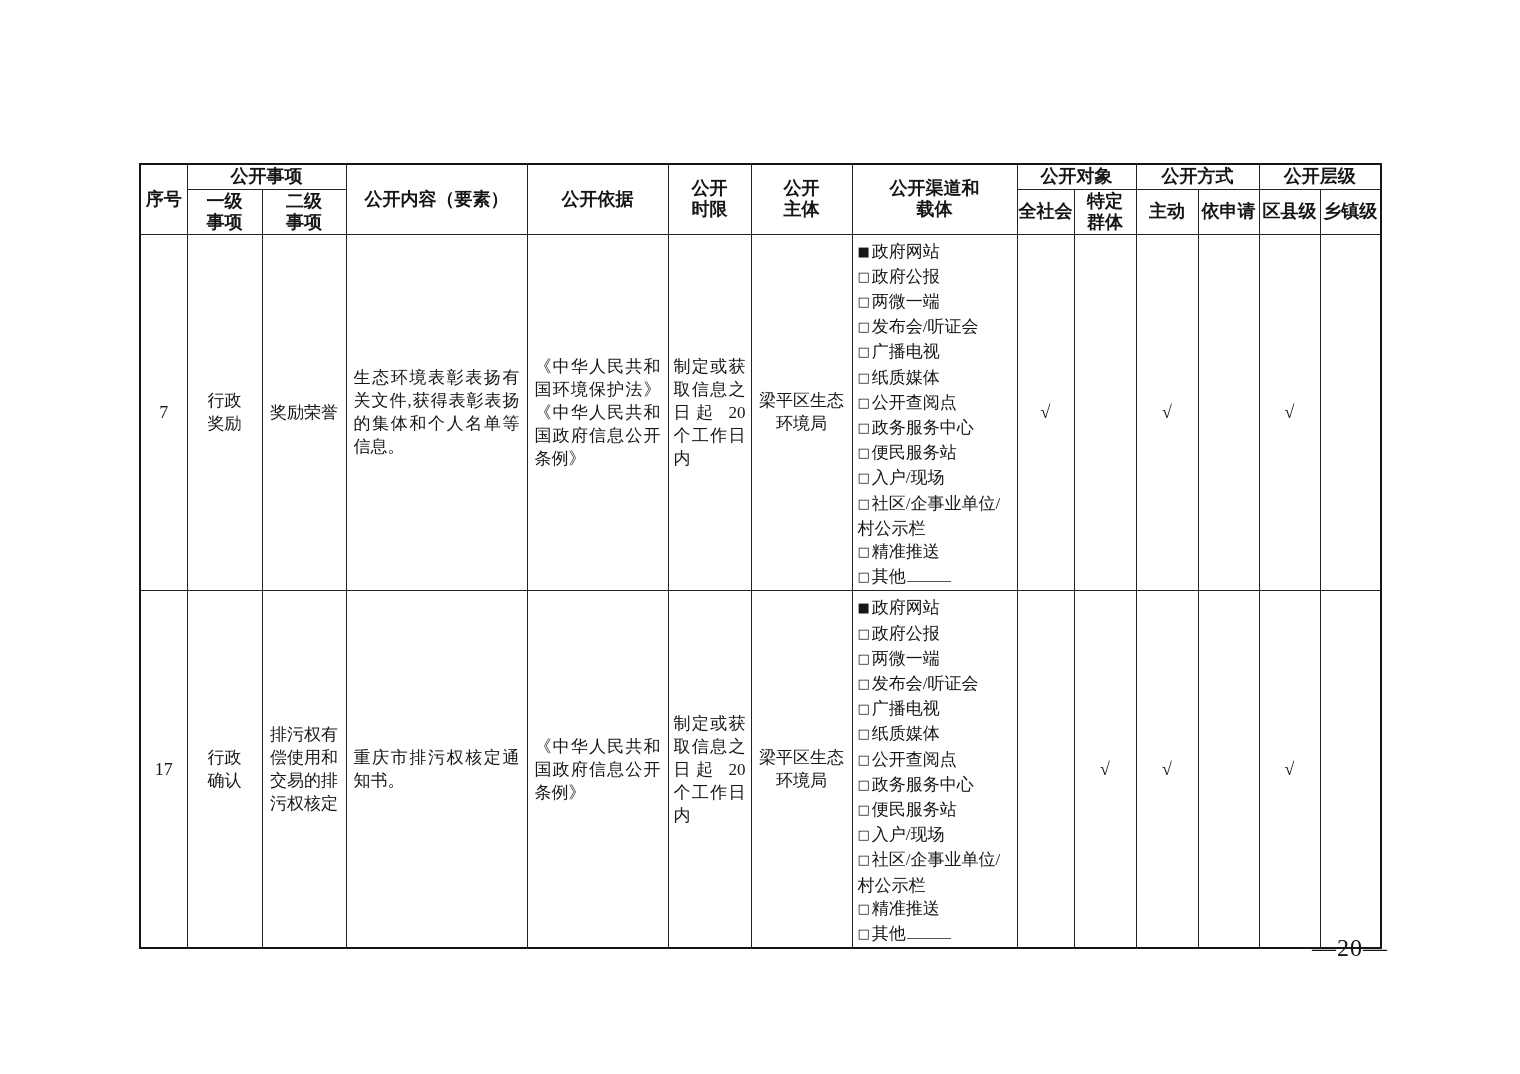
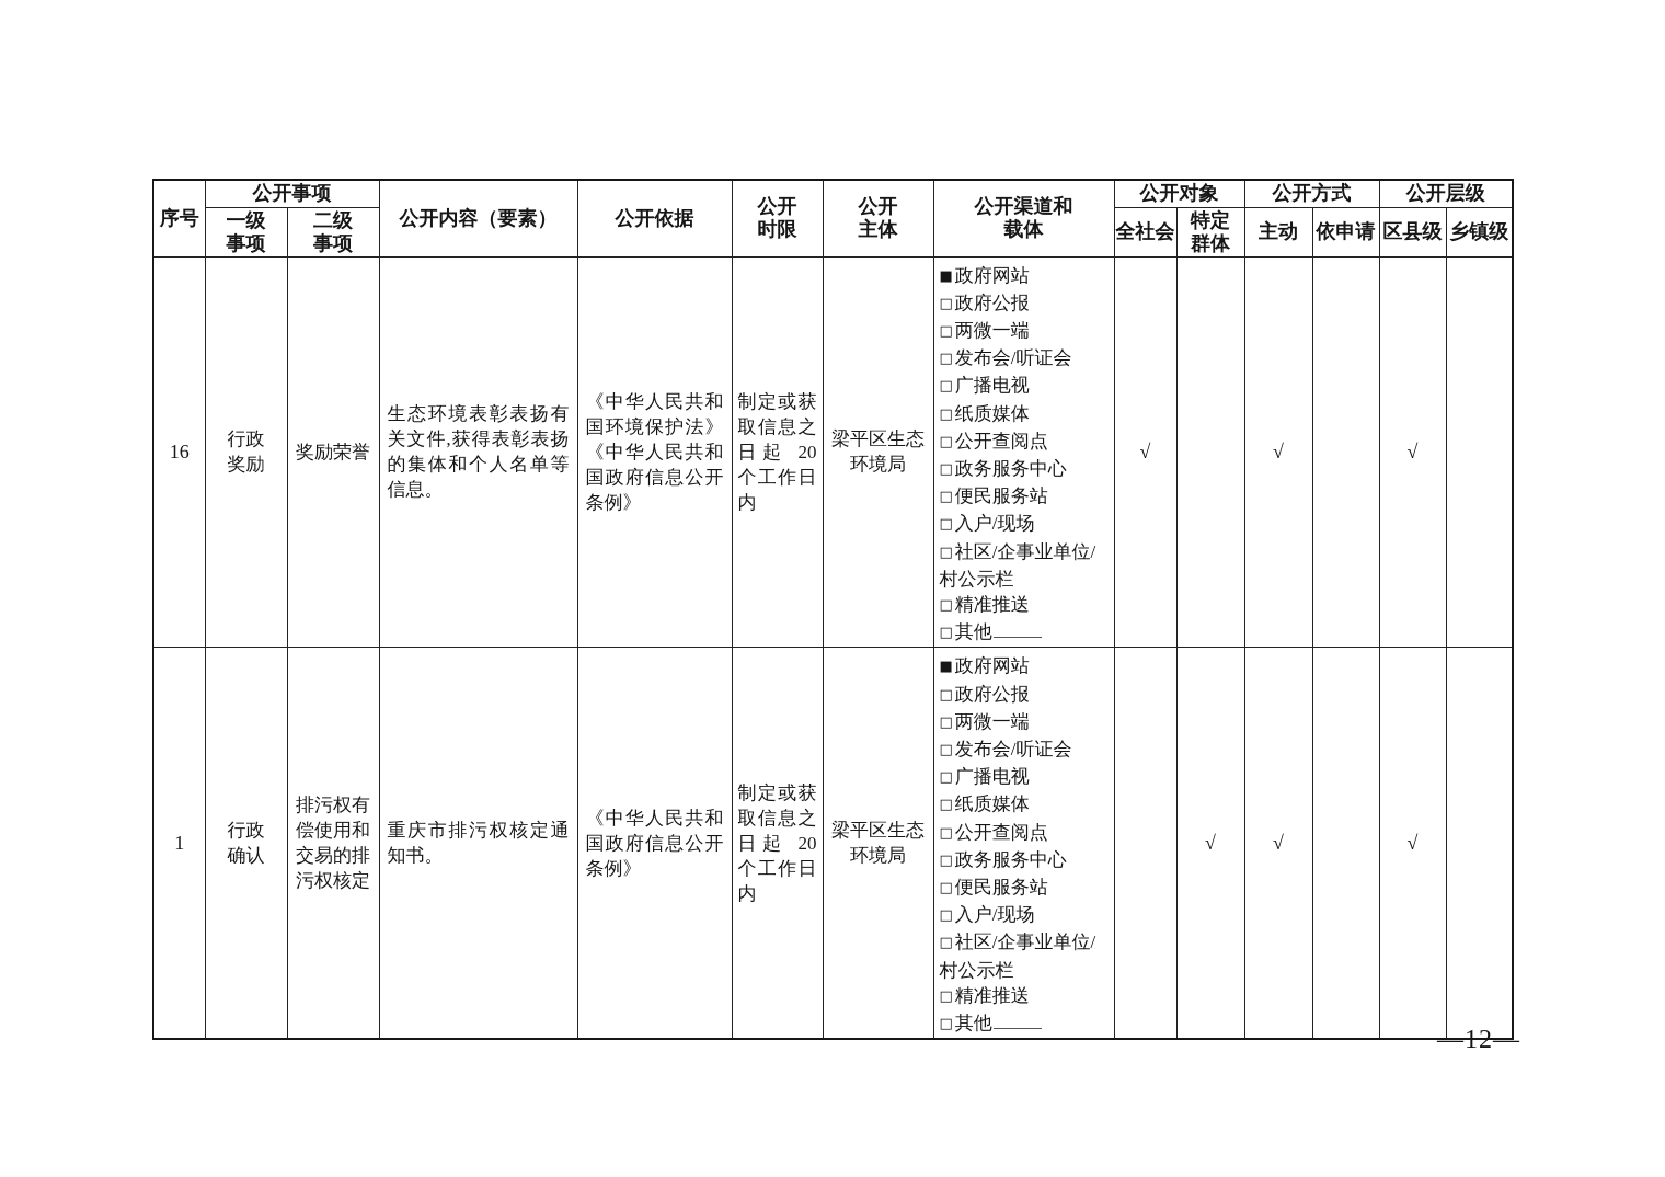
  序号	公开事项	公开内容（要素）	公开依据	公开 时限	公开 主体	公开渠道和 载体	公开对象	公开方式	公开层级
  一级 事项	二级 事项	全社会	特定 群体	主动	依申请	区县级	乡镇级
- 7	行政 奖励	奖励荣誉	生态环境表彰表扬有关文件,获得表彰表扬的集体和个人名单等信息。	《中华人民共和国环境保护法》《中华人民共和国政府信息公开条例》	制定或获取信息之日起 20 个工作日内	梁平区生态 环境局	■ 政府网站□ 政府公报□ 两微一端□ 发布会/听证会□ 广播电视□ 纸质媒体□ 公开查阅点□ 政务服务中心□ 便民服务站□ 入户/现场□ 社区/企事业单位/村公示栏□ 精准推送□ 其他	√		√		√
+ 16	行政 奖励	奖励荣誉	生态环境表彰表扬有关文件,获得表彰表扬的集体和个人名单等信息。	《中华人民共和国环境保护法》《中华人民共和国政府信息公开条例》	制定或获取信息之日起 20 个工作日内	梁平区生态 环境局	■ 政府网站□ 政府公报□ 两微一端□ 发布会/听证会□ 广播电视□ 纸质媒体□ 公开查阅点□ 政务服务中心□ 便民服务站□ 入户/现场□ 社区/企事业单位/村公示栏□ 精准推送□ 其他	√		√		√
- 17	行政 确认	排污权有偿使用和交易的排污权核定	重庆市排污权核定通知书。	《中华人民共和国政府信息公开条例》	制定或获取信息之日起 20 个工作日内	梁平区生态 环境局	■ 政府网站□ 政府公报□ 两微一端□ 发布会/听证会□ 广播电视□ 纸质媒体□ 公开查阅点□ 政务服务中心□ 便民服务站□ 入户/现场□ 社区/企事业单位/村公示栏□ 精准推送□ 其他		√	√		√
+ 1	行政 确认	排污权有偿使用和交易的排污权核定	重庆市排污权核定通知书。	《中华人民共和国政府信息公开条例》	制定或获取信息之日起 20 个工作日内	梁平区生态 环境局	■ 政府网站□ 政府公报□ 两微一端□ 发布会/听证会□ 广播电视□ 纸质媒体□ 公开查阅点□ 政务服务中心□ 便民服务站□ 入户/现场□ 社区/企事业单位/村公示栏□ 精准推送□ 其他		√	√		√
- —20—
+ —12—
